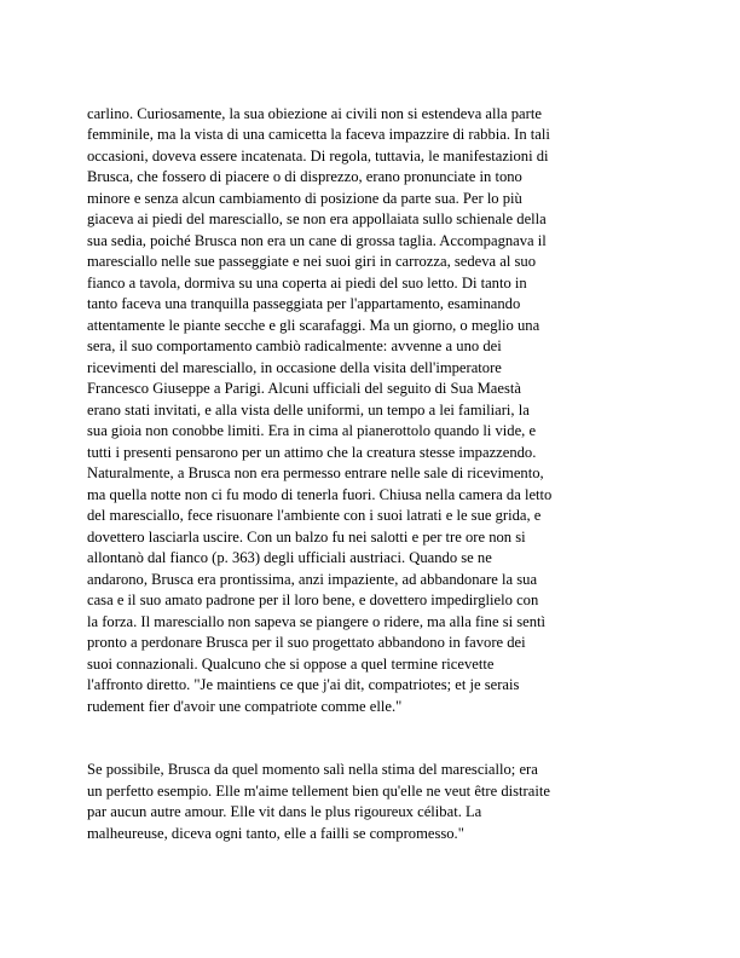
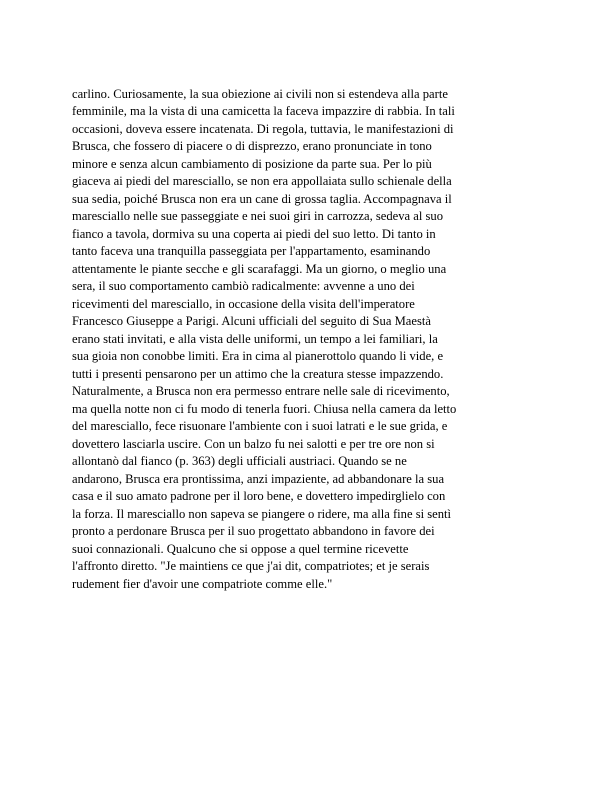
  carlino. Curiosamente, la sua obiezione ai civili non si estendeva alla parte
  femminile, ma la vista di una camicetta la faceva impazzire di rabbia. In tali
  occasioni, doveva essere incatenata. Di regola, tuttavia, le manifestazioni di
  Brusca, che fossero di piacere o di disprezzo, erano pronunciate in tono
  minore e senza alcun cambiamento di posizione da parte sua. Per lo più
  giaceva ai piedi del maresciallo, se non era appollaiata sullo schienale della
  sua sedia, poiché Brusca non era un cane di grossa taglia. Accompagnava il
  maresciallo nelle sue passeggiate e nei suoi giri in carrozza, sedeva al suo
  fianco a tavola, dormiva su una coperta ai piedi del suo letto. Di tanto in
  tanto faceva una tranquilla passeggiata per l'appartamento, esaminando
  attentamente le piante secche e gli scarafaggi. Ma un giorno, o meglio una
  sera, il suo comportamento cambiò radicalmente: avvenne a uno dei
  ricevimenti del maresciallo, in occasione della visita dell'imperatore
  Francesco Giuseppe a Parigi. Alcuni ufficiali del seguito di Sua Maestà
  erano stati invitati, e alla vista delle uniformi, un tempo a lei familiari, la
  sua gioia non conobbe limiti. Era in cima al pianerottolo quando li vide, e
  tutti i presenti pensarono per un attimo che la creatura stesse impazzendo.
  Naturalmente, a Brusca non era permesso entrare nelle sale di ricevimento,
  ma quella notte non ci fu modo di tenerla fuori. Chiusa nella camera da letto
  del maresciallo, fece risuonare l'ambiente con i suoi latrati e le sue grida, e
  dovettero lasciarla uscire. Con un balzo fu nei salotti e per tre ore non si
  allontanò dal fianco (p. 363) degli ufficiali austriaci. Quando se ne
  andarono, Brusca era prontissima, anzi impaziente, ad abbandonare la sua
  casa e il suo amato padrone per il loro bene, e dovettero impedirglielo con
  la forza. Il maresciallo non sapeva se piangere o ridere, ma alla fine si sentì
  pronto a perdonare Brusca per il suo progettato abbandono in favore dei
  suoi connazionali. Qualcuno che si oppose a quel termine ricevette
  l'affronto diretto. "Je maintiens ce que j'ai dit, compatriotes; et je serais
  rudement fier d'avoir une compatriote comme elle."
- Se possibile, Brusca da quel momento salì nella stima del maresciallo; era
- un perfetto esempio. Elle m'aime tellement bien qu'elle ne veut être distraite
- par aucun autre amour. Elle vit dans le plus rigoureux célibat. La
- malheureuse, diceva ogni tanto, elle a failli se compromesso."
